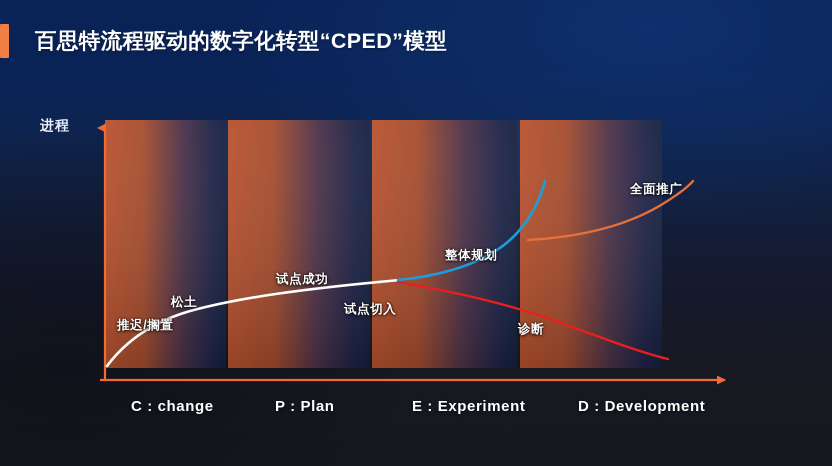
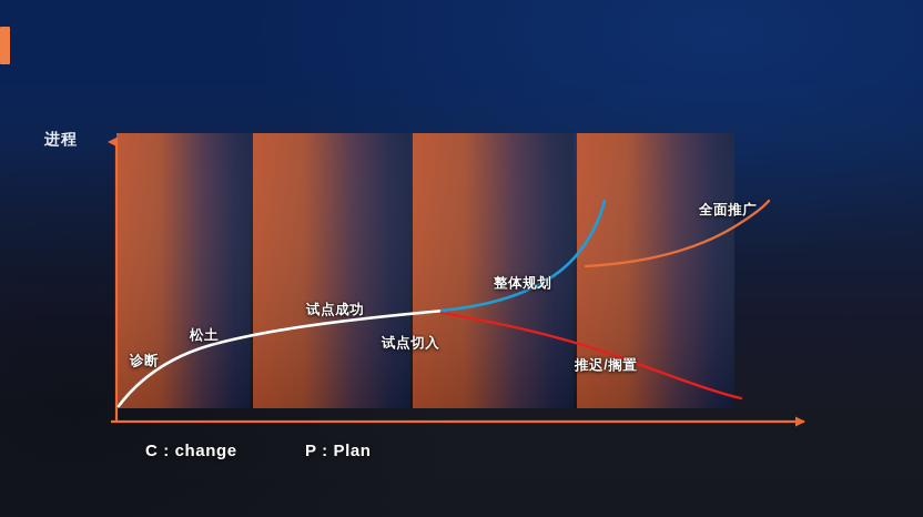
- 百思特流程驱动的数字化转型“CPED”模型
  进程
- 推迟/搁置
+ 诊断
  松土
  试点成功
  试点切入
  整体规划
  全面推广
- 诊断
+ 推迟/搁置
  C : change
  P : Plan
- E : Experiment
- D : Development
